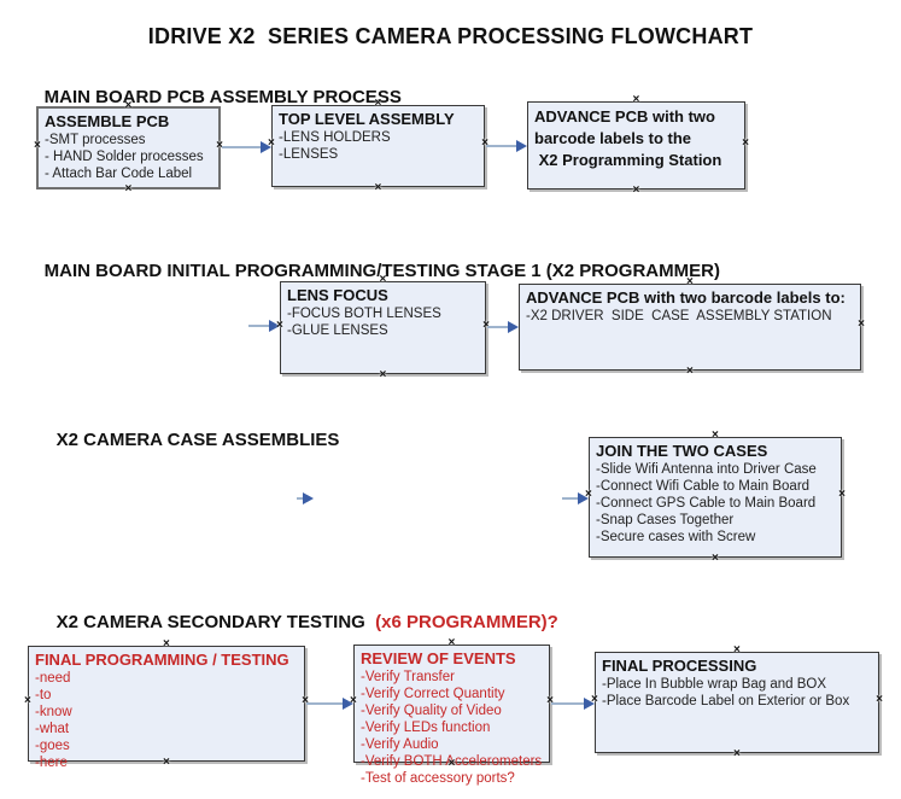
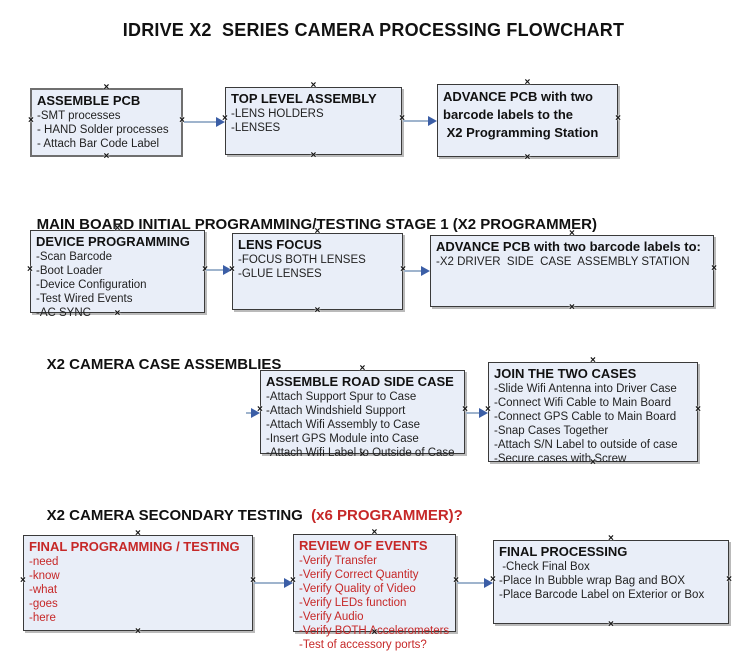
  IDRIVE X2 SERIES CAMERA PROCESSING FLOWCHART
- MAIN BOARD PCB ASSEMBLY PROCESS
  ASSEMBLE PCB
  -SMT processes
  - HAND Solder processes
  - Attach Bar Code Label
  TOP LEVEL ASSEMBLY
  -LENS HOLDERS
  -LENSES
  ADVANCE PCB with two
  barcode labels to the
  X2 Programming Station
  MAIN BOARD INITIAL PROGRAMMING/TESTING STAGE 1 (X2 PROGRAMMER)
+ DEVICE PROGRAMMING
+ -Scan Barcode
+ -Boot Loader
+ -Device Configuration
+ -Test Wired Events
+ -AC SYNC
  LENS FOCUS
  -FOCUS BOTH LENSES
  -GLUE LENSES
  ADVANCE PCB with two barcode labels to:
  -X2 DRIVER SIDE CASE ASSEMBLY STATION
  X2 CAMERA CASE ASSEMBLIES
+ ASSEMBLE ROAD SIDE CASE
+ -Attach Support Spur to Case
+ -Attach Windshield Support
+ -Attach Wifi Assembly to Case
+ -Insert GPS Module into Case
+ -Attach Wifi Label to Outside of Case
  JOIN THE TWO CASES
  -Slide Wifi Antenna into Driver Case
  -Connect Wifi Cable to Main Board
  -Connect GPS Cable to Main Board
  -Snap Cases Together
+ -Attach S/N Label to outside of case
  -Secure cases with Screw
  X2 CAMERA SECONDARY TESTING (x6 PROGRAMMER)?
  FINAL PROGRAMMING / TESTING
  -need
- -to
  -know
  -what
  -goes
  -here
  REVIEW OF EVENTS
  -Verify Transfer
  -Verify Correct Quantity
  -Verify Quality of Video
  -Verify LEDs function
  -Verify Audio
  -Verify BOTH Accelerometers
  -Test of accessory ports?
  FINAL PROCESSING
+ -Check Final Box
  -Place In Bubble wrap Bag and BOX
  -Place Barcode Label on Exterior or Box
